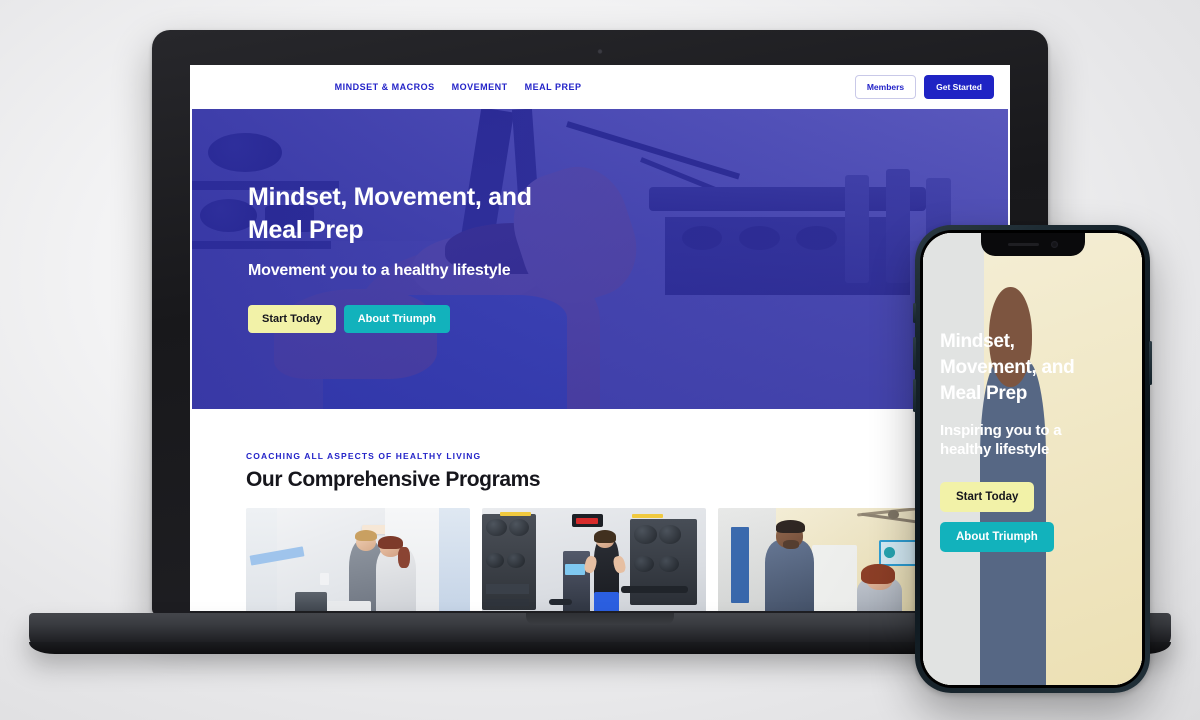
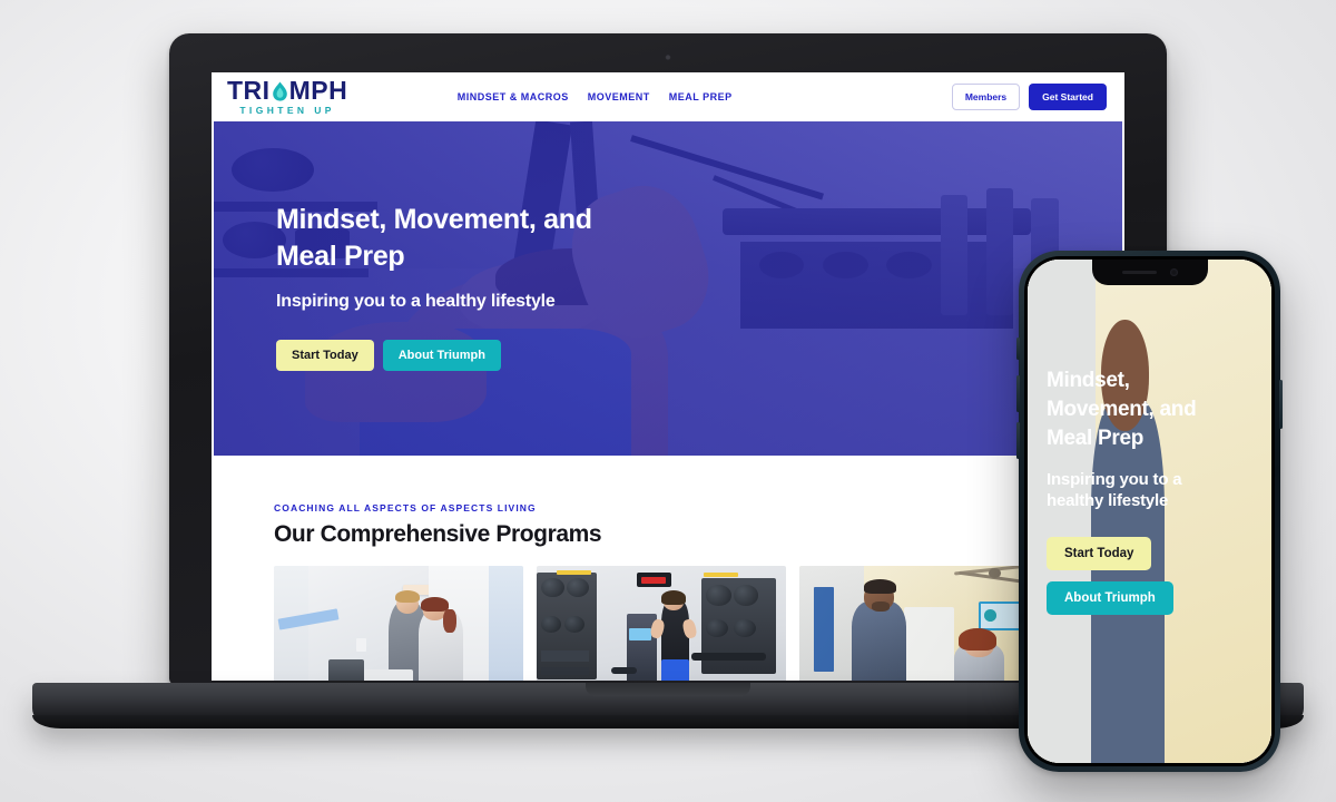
+ TRI
+ MPH
+ TIGHTEN UP
  MINDSET & MACROS
  MOVEMENT
  MEAL PREP
  Members
  Get Started
  Mindset, Movement, and
  Meal Prep
- Movement you to a healthy lifestyle
+ Inspiring you to a healthy lifestyle
  Start Today
  About Triumph
- COACHING ALL ASPECTS OF HEALTHY LIVING
+ COACHING ALL ASPECTS OF ASPECTS LIVING
  Our Comprehensive Programs
  Mindset,
  Movement, and
  Meal Prep
  Inspiring you to a
  healthy lifestyle
  Start Today
  About Triumph
